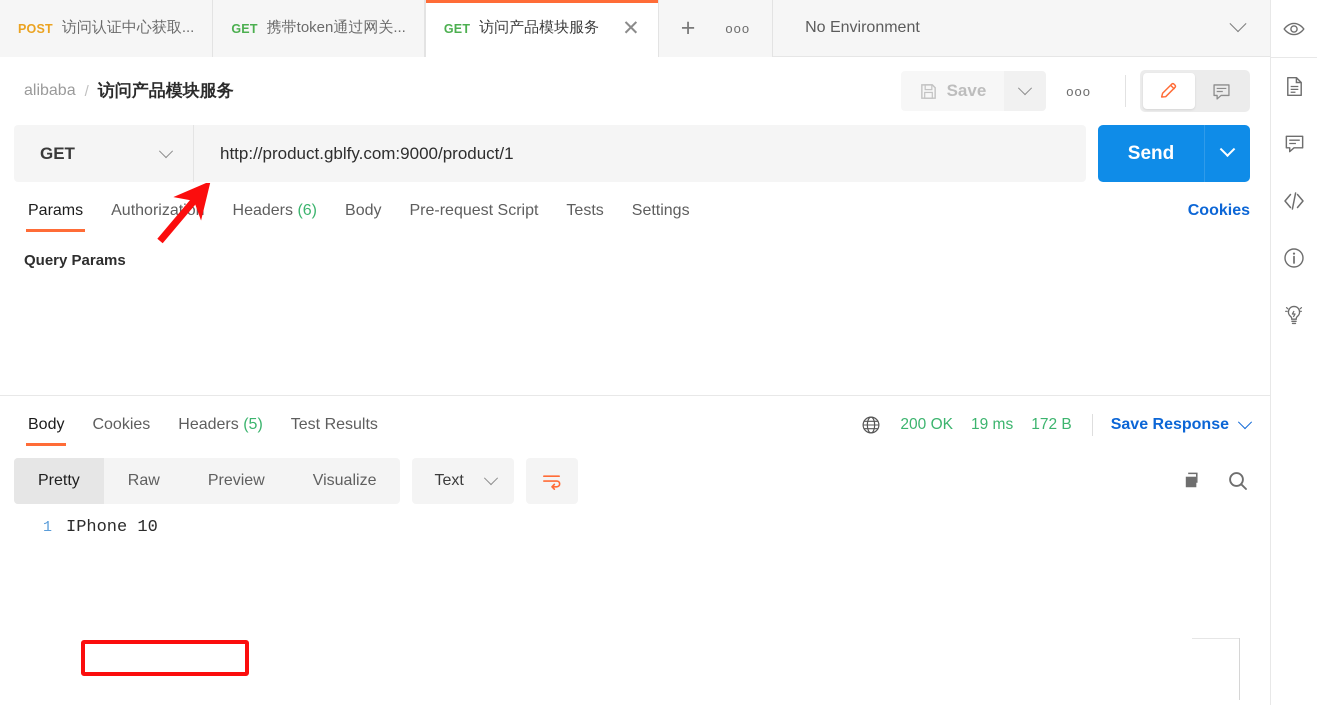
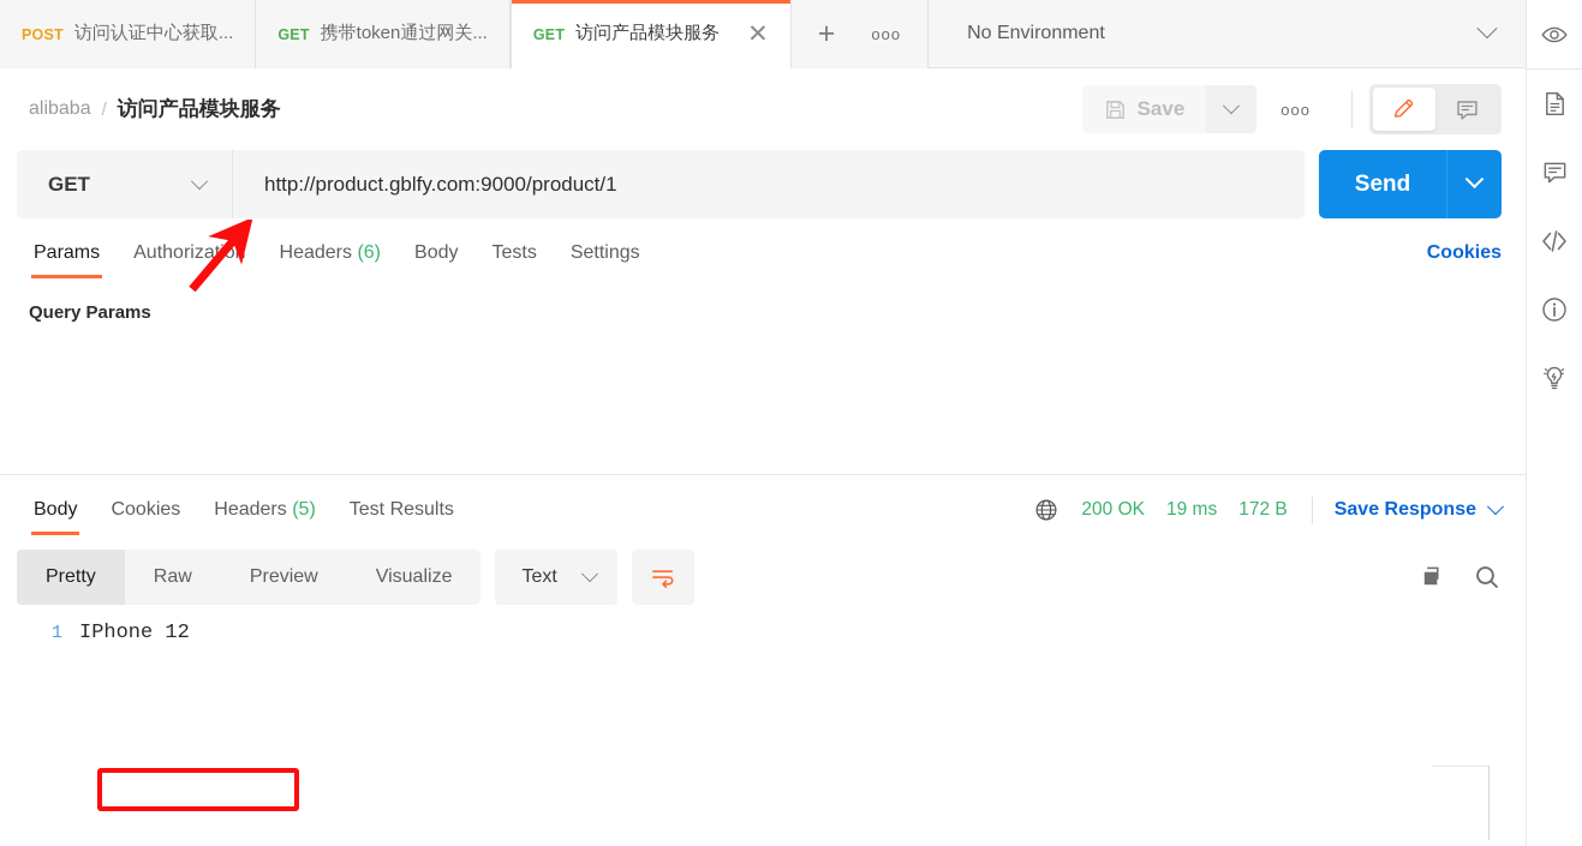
  POST
  访问认证中心获取...
  GET
  携带token通过网关...
  GET
  访问产品模块服务
  ✕
  +
  ooo
  No Environment
  alibaba
  /
  访问产品模块服务
  Save
  ooo
  GET
  http://product.gblfy.com:9000/product/1
  Send
  Params
  Authorizaton
  Headers (6)
  Body
- Pre-request Script
  Tests
  Settings
  Cookies
  Query Params
  Body
  Cookies
  Headers (5)
  Test Results
  200 OK
  19 ms
  172 B
  Save Response
  Pretty
  Raw
  Preview
  Visualize
  Text
  1
- IPhone 10
+ IPhone 12
